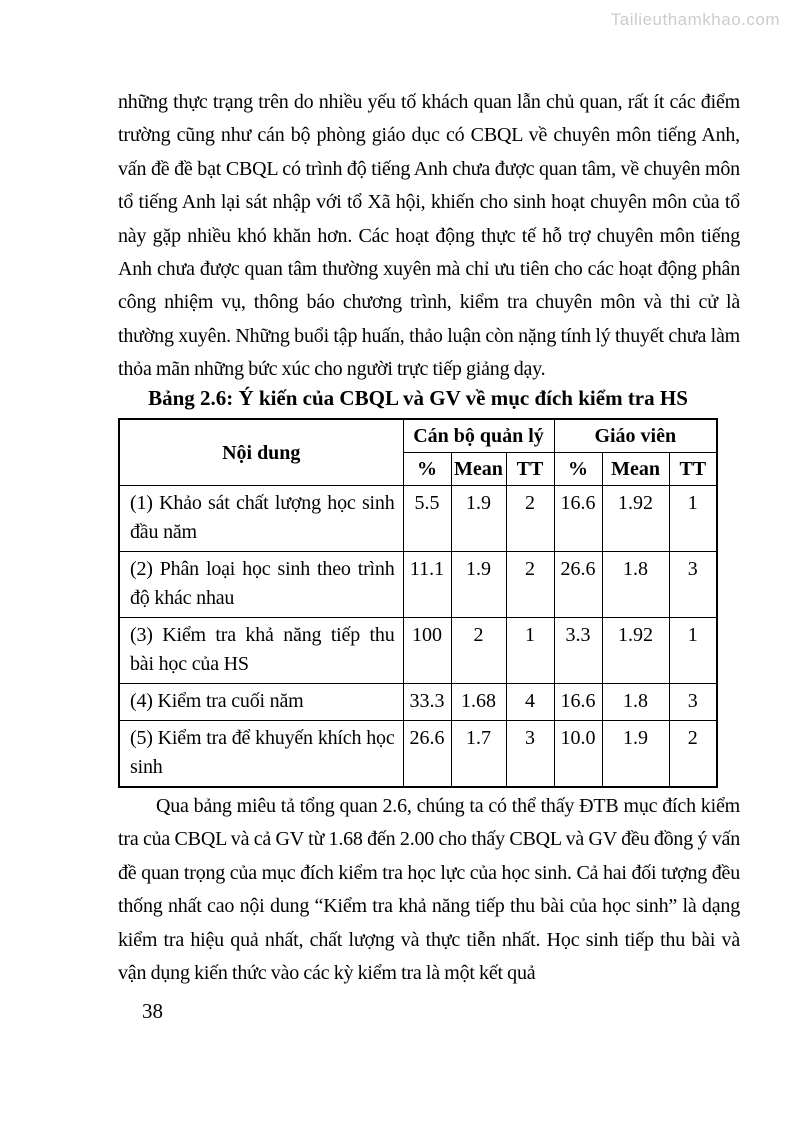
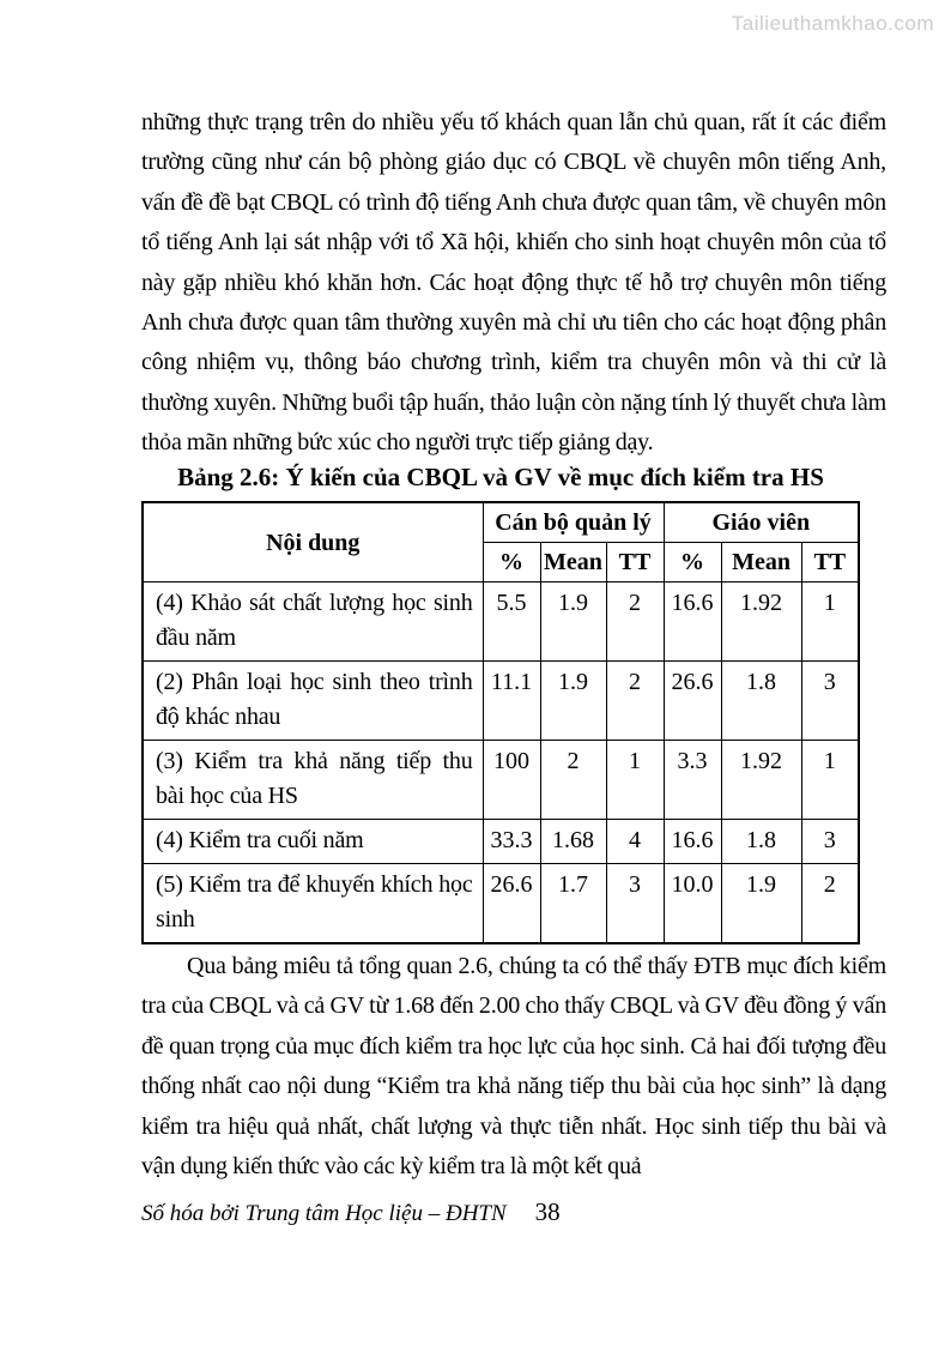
  Tailieuthamkhao.com
  những thực trạng trên do nhiều yếu tố khách quan lẫn chủ quan, rất ít các điểm trường cũng như cán bộ phòng giáo dục có CBQL về chuyên môn tiếng Anh, vấn đề đề bạt CBQL có trình độ tiếng Anh chưa được quan tâm, về chuyên môn tổ tiếng Anh lại sát nhập với tổ Xã hội, khiến cho sinh hoạt chuyên môn của tổ này gặp nhiều khó khăn hơn. Các hoạt động thực tế hỗ trợ chuyên môn tiếng Anh chưa được quan tâm thường xuyên mà chỉ ưu tiên cho các hoạt động phân công nhiệm vụ, thông báo chương trình, kiểm tra chuyên môn và thi cử là thường xuyên. Những buổi tập huấn, thảo luận còn nặng tính lý thuyết chưa làm thỏa mãn những bức xúc cho người trực tiếp giảng dạy.
  Bảng 2.6: Ý kiến của CBQL và GV về mục đích kiểm tra HS
  Nội dung	Cán bộ quản lý	Giáo viên
  %	Mean	TT	%	Mean	TT
- (1) Khảo sát chất lượng học sinh đầu năm	5.5	1.9	2	16.6	1.92	1
+ (4) Khảo sát chất lượng học sinh đầu năm	5.5	1.9	2	16.6	1.92	1
  (2) Phân loại học sinh theo trình độ khác nhau	11.1	1.9	2	26.6	1.8	3
  (3) Kiểm tra khả năng tiếp thu bài học của HS	100	2	1	3.3	1.92	1
  (4) Kiểm tra cuối năm	33.3	1.68	4	16.6	1.8	3
  (5) Kiểm tra để khuyến khích học sinh	26.6	1.7	3	10.0	1.9	2
  Qua bảng miêu tả tổng quan 2.6, chúng ta có thể thấy ĐTB mục đích kiểm tra của CBQL và cả GV từ 1.68 đến 2.00 cho thấy CBQL và GV đều đồng ý vấn đề quan trọng của mục đích kiểm tra học lực của học sinh. Cả hai đối tượng đều thống nhất cao nội dung “Kiểm tra khả năng tiếp thu bài của học sinh” là dạng kiểm tra hiệu quả nhất, chất lượng và thực tiễn nhất. Học sinh tiếp thu bài và vận dụng kiến thức vào các kỳ kiểm tra là một kết quả
+ Số hóa bởi Trung tâm Học liệu – ĐHTN
  38
